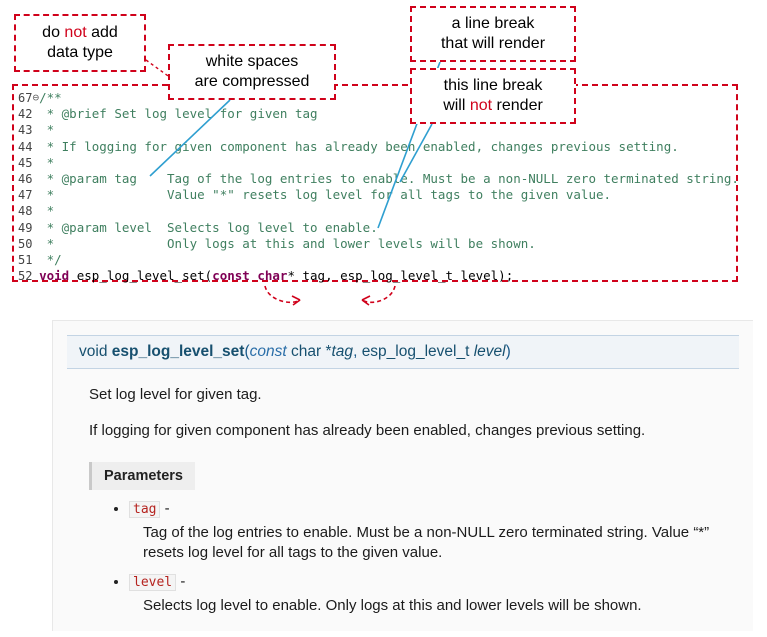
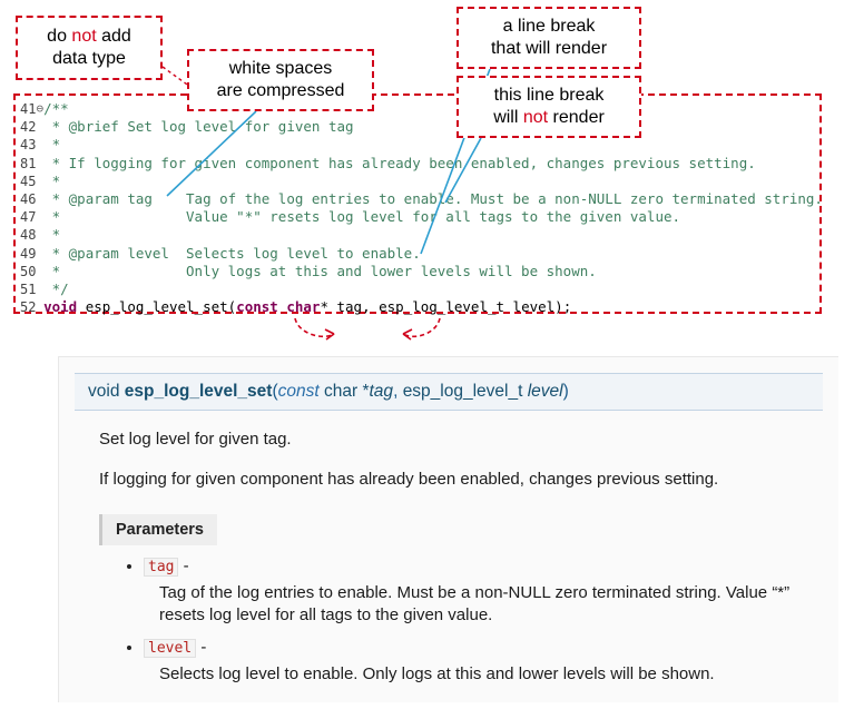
  do not add
  data type
  white spaces
  are compressed
  a line break
  that will render
  this line break
  will not render
- 67	⊖	/**
+ 41	⊖	/**
  42		* @brief Set log level for given tag
  43		*
- 44		* If logging for given component has already been enabled, changes previous setting.
+ 81		* If logging for given component has already been enabled, changes previous setting.
  45		*
  46		* @param tag Tag of the log entries to enabe. Must be a non-NULL zero terminated string.
  47		* Value "*" resets log level for all tags to the given value.
  48		*
  49		* @param level Selects log level to enable.
  50		* Only logs at this and lower levels will be shown.
  51		*/
  52		void esp_log_level_set(const char* tag, esp_log_level_t level);
  void esp_log_level_set(const char *tag, esp_log_level_t level)
  Set log level for given tag.
  If logging for given component has already been enabled, changes previous setting.
  Parameters
  tag -
  Tag of the log entries to enable. Must be a non-NULL zero terminated string. Value “*” resets log level for all tags to the given value.
  level -
  Selects log level to enable. Only logs at this and lower levels will be shown.
